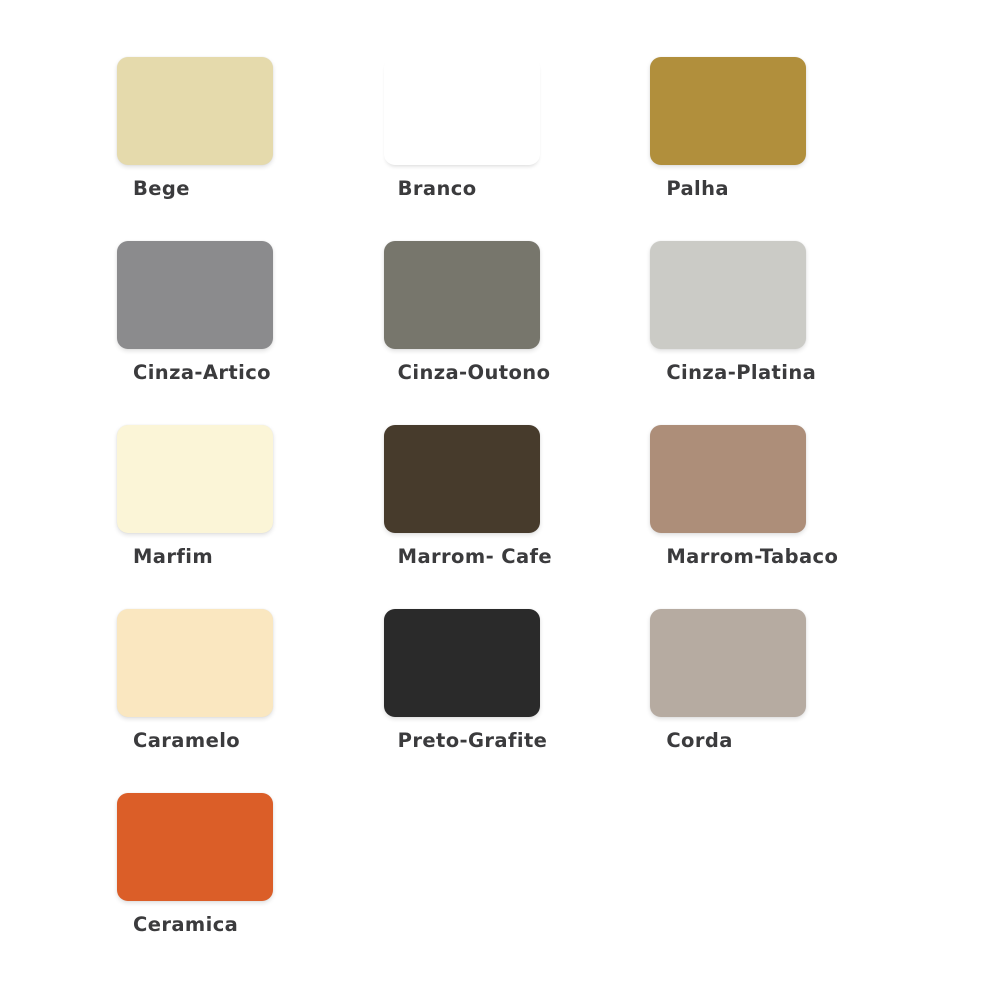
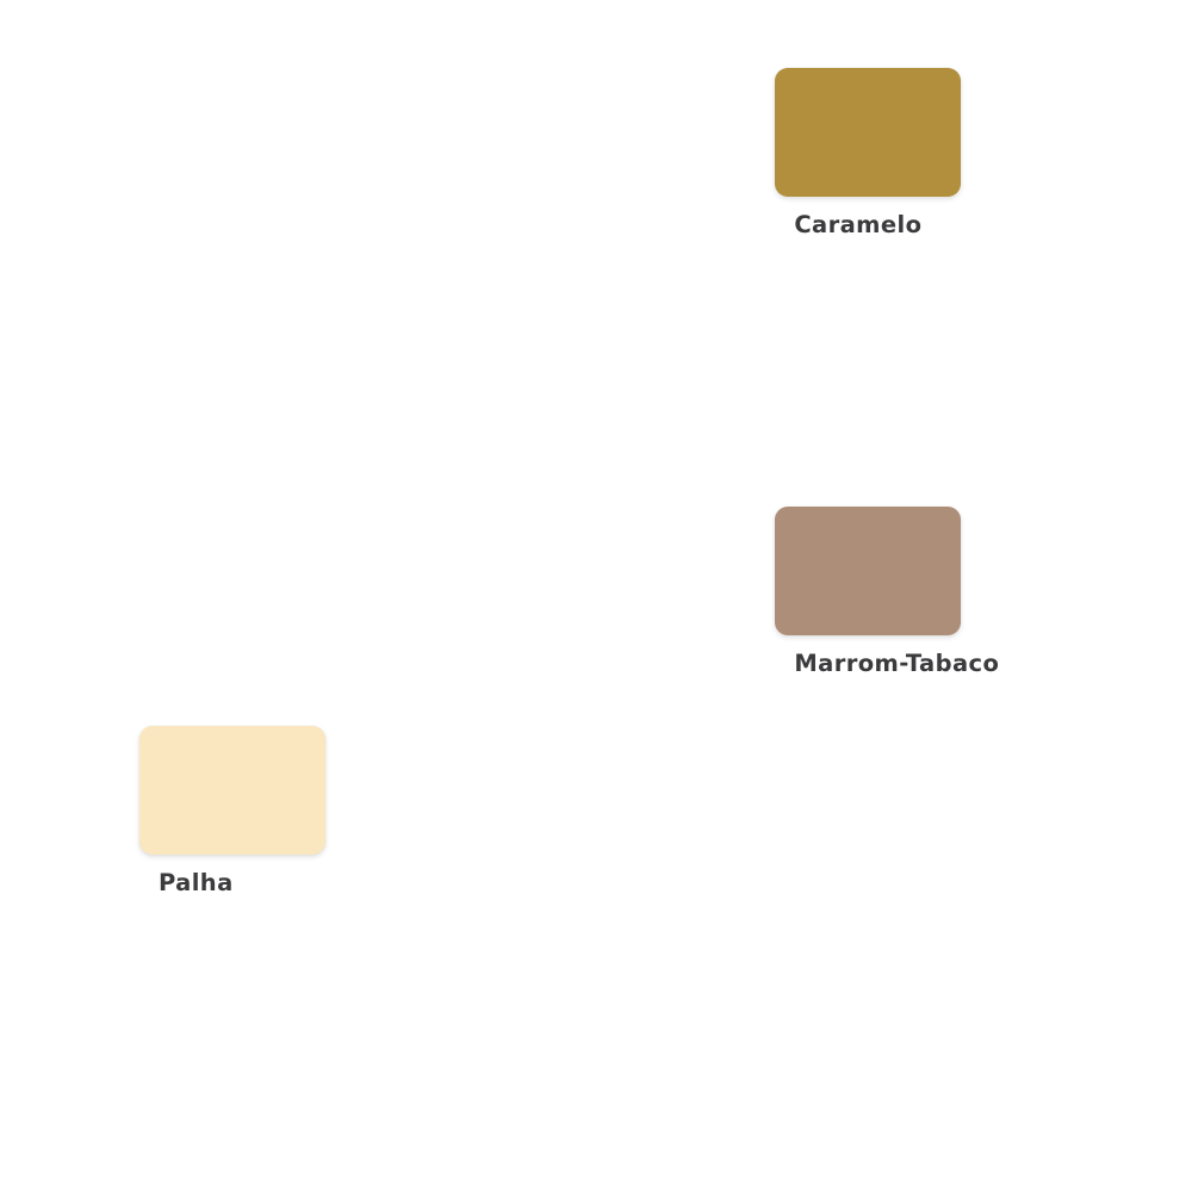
- Bege
- Branco
- Palha
+ Caramelo
- Cinza-Artico
- Cinza-Outono
- Cinza-Platina
- Marfim
- Marrom- Cafe
  Marrom-Tabaco
- Caramelo
+ Palha
- Preto-Grafite
- Corda
- Ceramica
